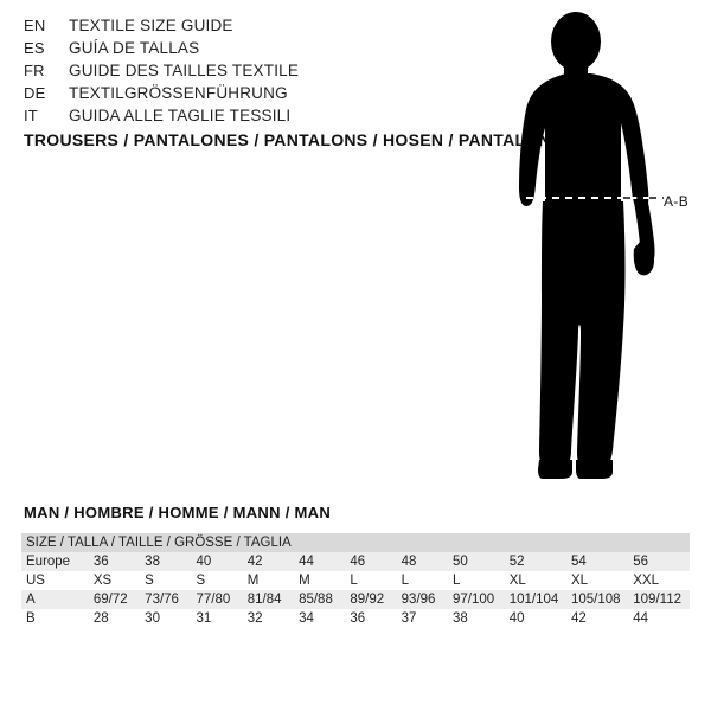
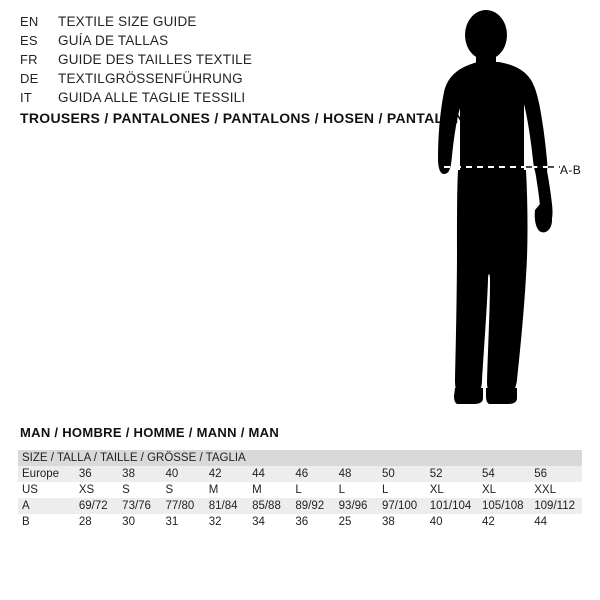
  EN
  TEXTILE SIZE GUIDE
  ES
  GUÍA DE TALLAS
  FR
  GUIDE DES TAILLES TEXTILE
  DE
  TEXTILGRÖSSENFÜHRUNG
  IT
  GUIDA ALLE TAGLIE TESSILI
  TROUSERS / PANTALONES / PANTALONS / HOSEN / PANTALN
  A-B
  MAN / HOMBRE / HOMME / MANN / MAN
  SIZE / TALLA / TAILLE / GRÖSSE / TAGLIA
  Europe	36	38	40	42	44	46	48	50	52	54	56
  US	XS	S	S	M	M	L	L	L	XL	XL	XXL
  A	69/72	73/76	77/80	81/84	85/88	89/92	93/96	97/100	101/104	105/108	109/112
- B	28	30	31	32	34	36	37	38	40	42	44
+ B	28	30	31	32	34	36	25	38	40	42	44
